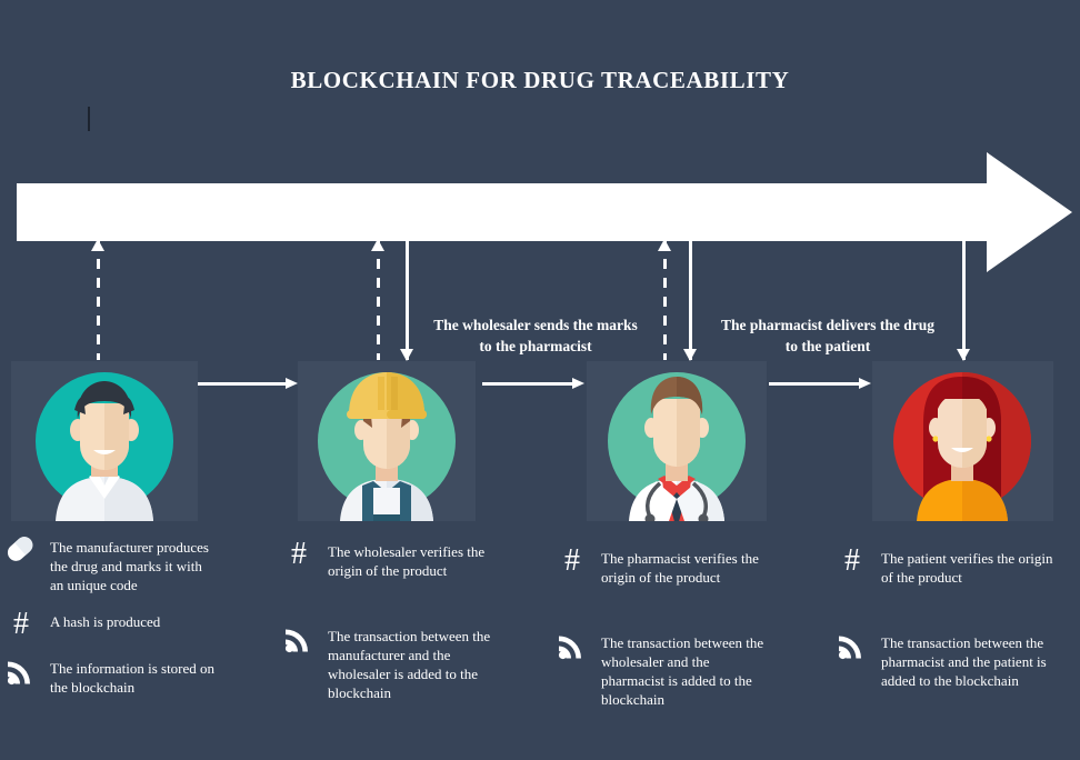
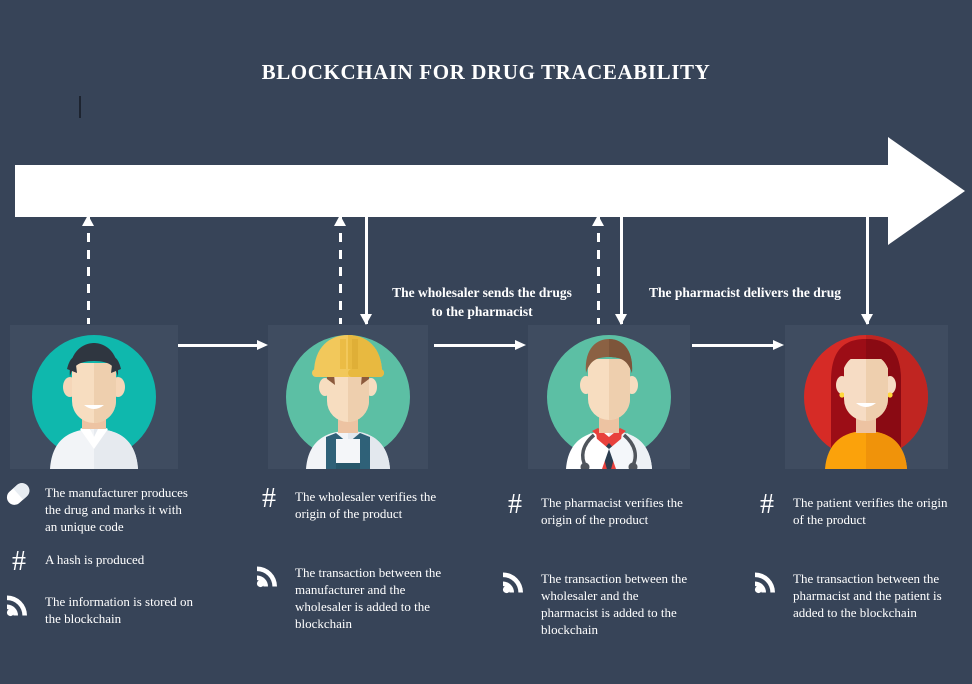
  BLOCKCHAIN FOR DRUG TRACEABILITY
- The wholesaler sends the marks
+ The wholesaler sends the drugs
  to the pharmacist
  The pharmacist delivers the drug
- to the patient
  The manufacturer produces the drug and marks it with an unique code
  #
  A hash is produced
  The information is stored on the blockchain
  #
  The wholesaler verifies the origin of the product
  The transaction between the manufacturer and the wholesaler is added to the blockchain
  #
  The pharmacist verifies the origin of the product
  The transaction between the wholesaler and the pharmacist is added to the blockchain
  #
  The patient verifies the origin of the product
  The transaction between the pharmacist and the patient is added to the blockchain
